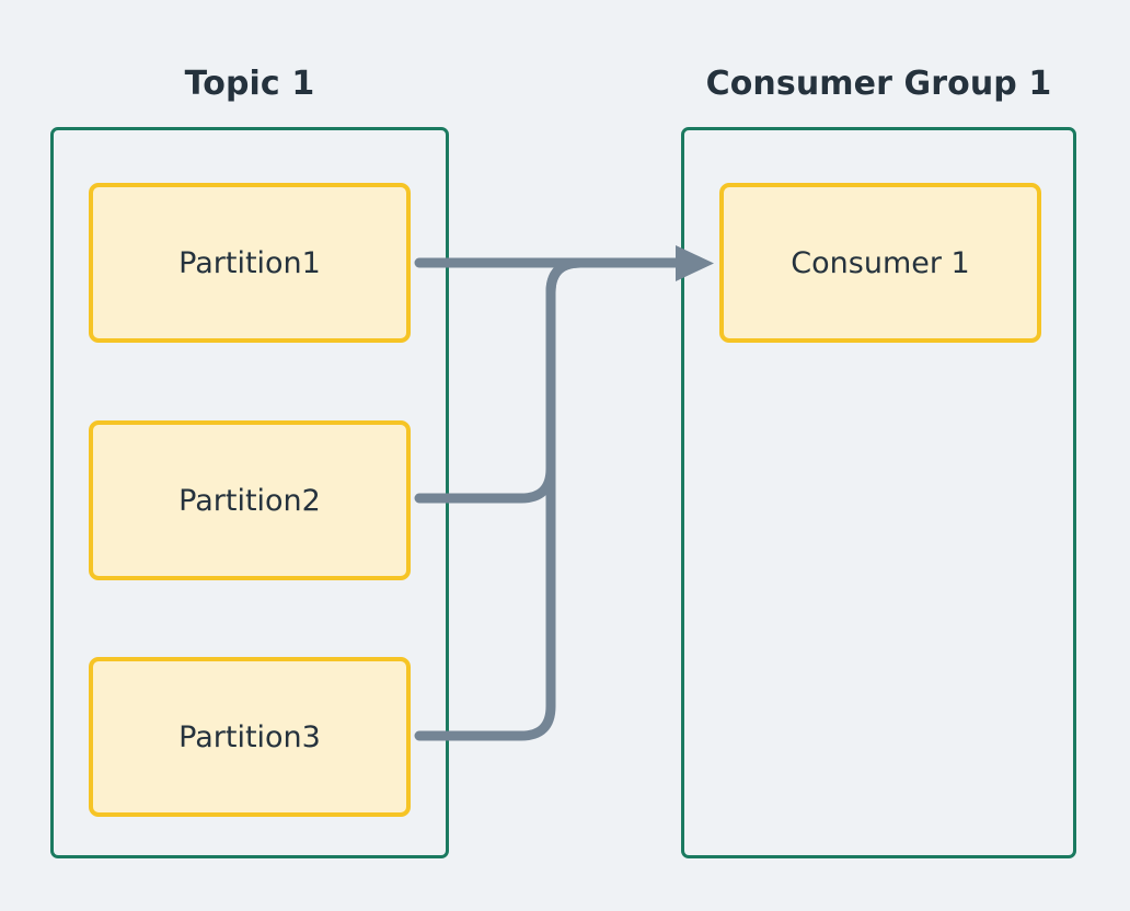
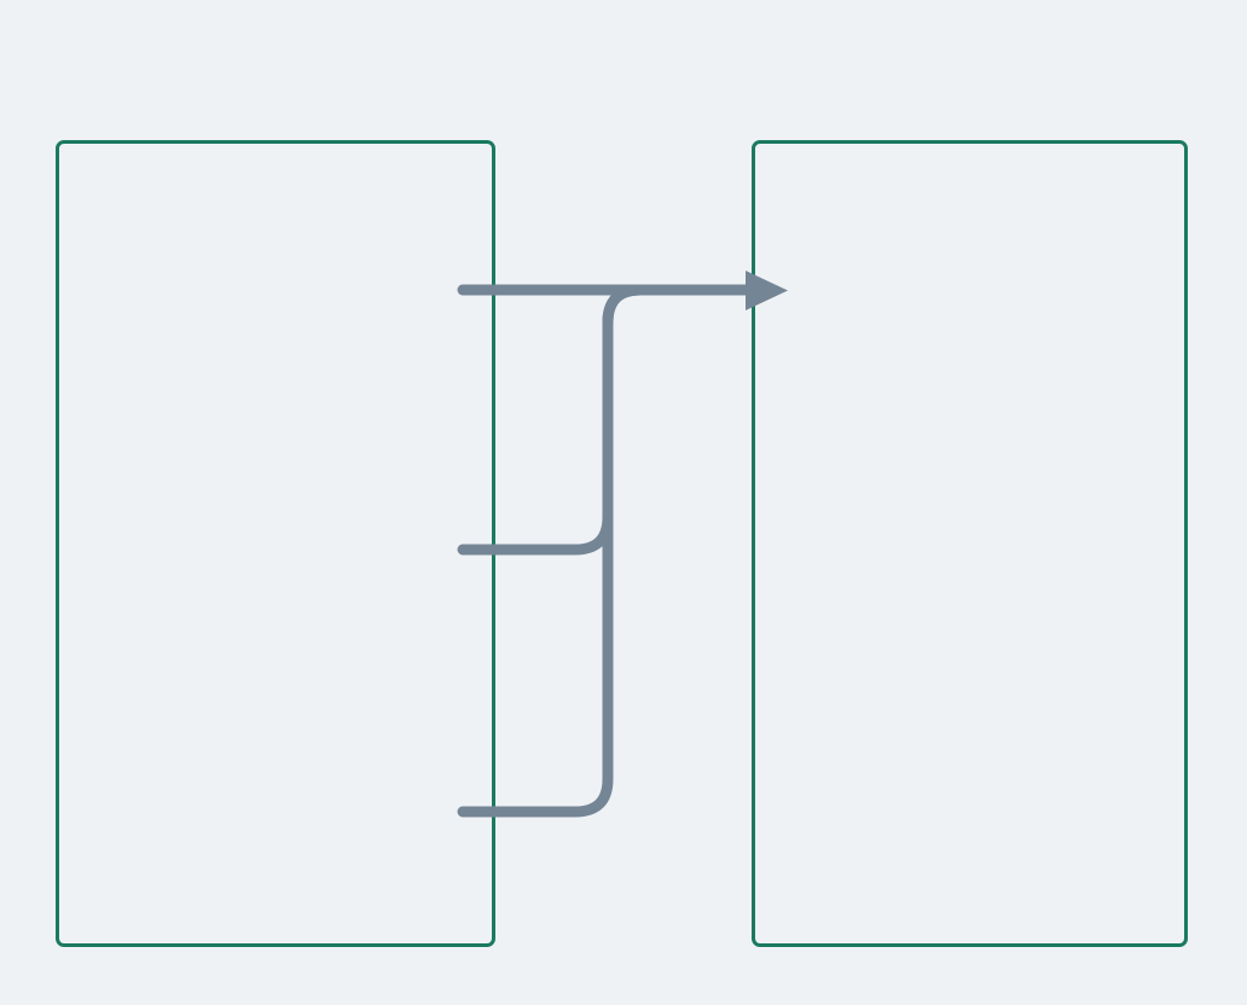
- Topic 1
- Consumer Group 1
- Partition1
- Partition2
- Partition3
- Consumer 1
